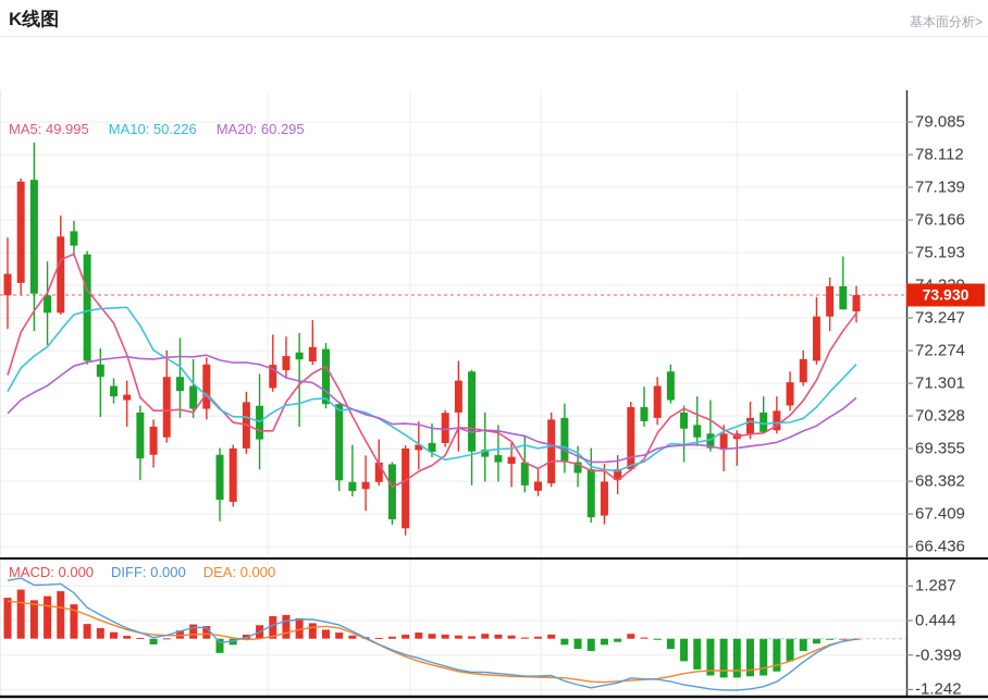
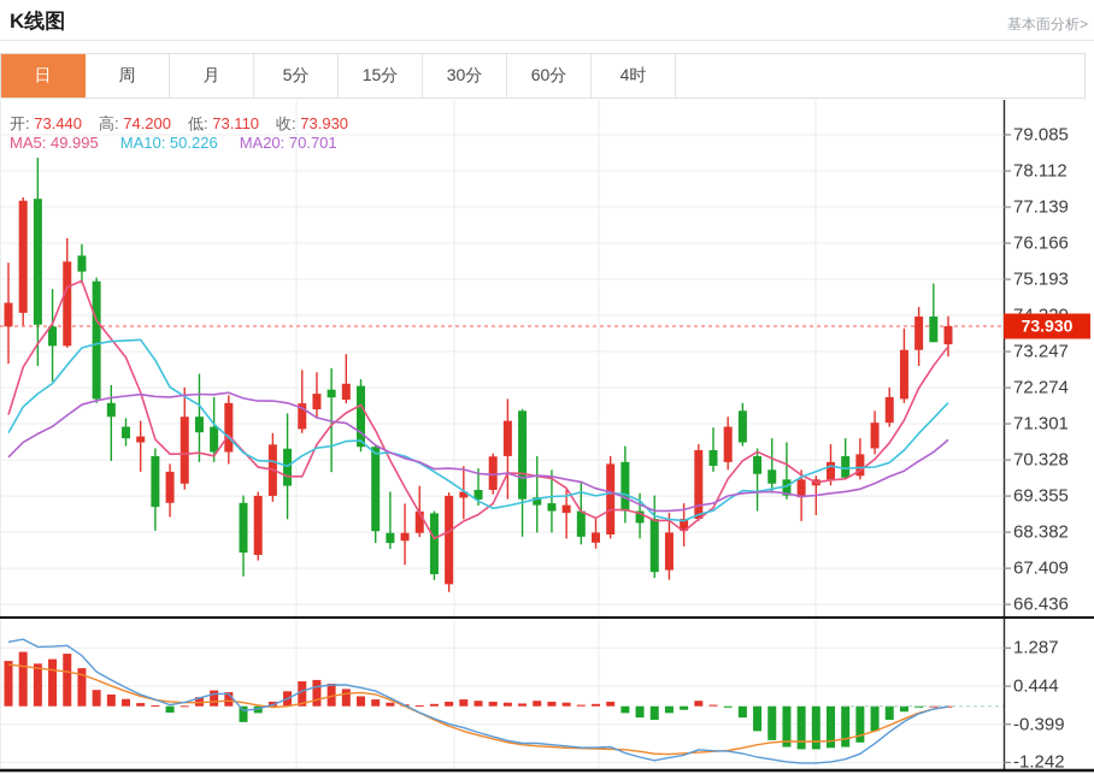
  K线图
  基本面分析>
+ 日
+ 周
+ 月
+ 5分
+ 15分
+ 30分
+ 60分
+ 4时
+ 开: 73.440
+ 高: 74.200
+ 低: 73.110
+ 收: 73.930
  MA5: 49.995
  MA10: 50.226
- MA20: 60.295
+ MA20: 70.701
- MACD: 0.000
- DIFF: 0.000
- DEA: 0.000
  79.085
  78.112
  77.139
  76.166
  75.193
  73.247
  72.274
  71.301
  70.328
  69.355
  68.382
  67.409
  66.436
  1.287
  0.444
  -0.399
  -1.242
  73.930
